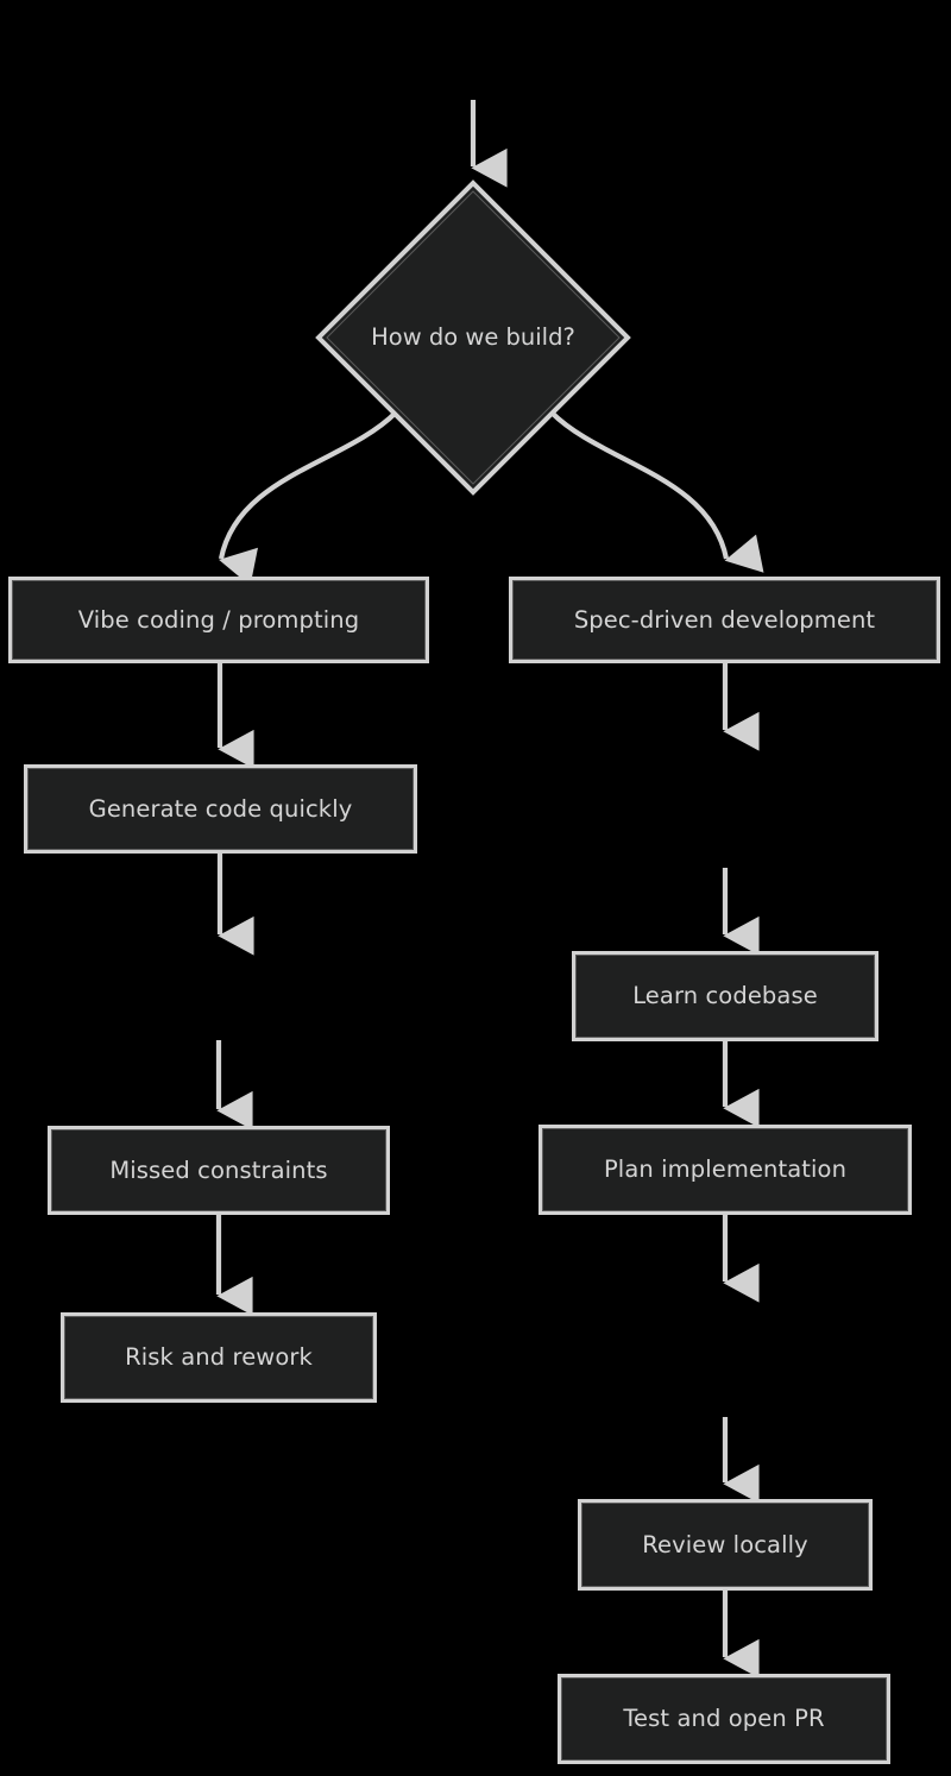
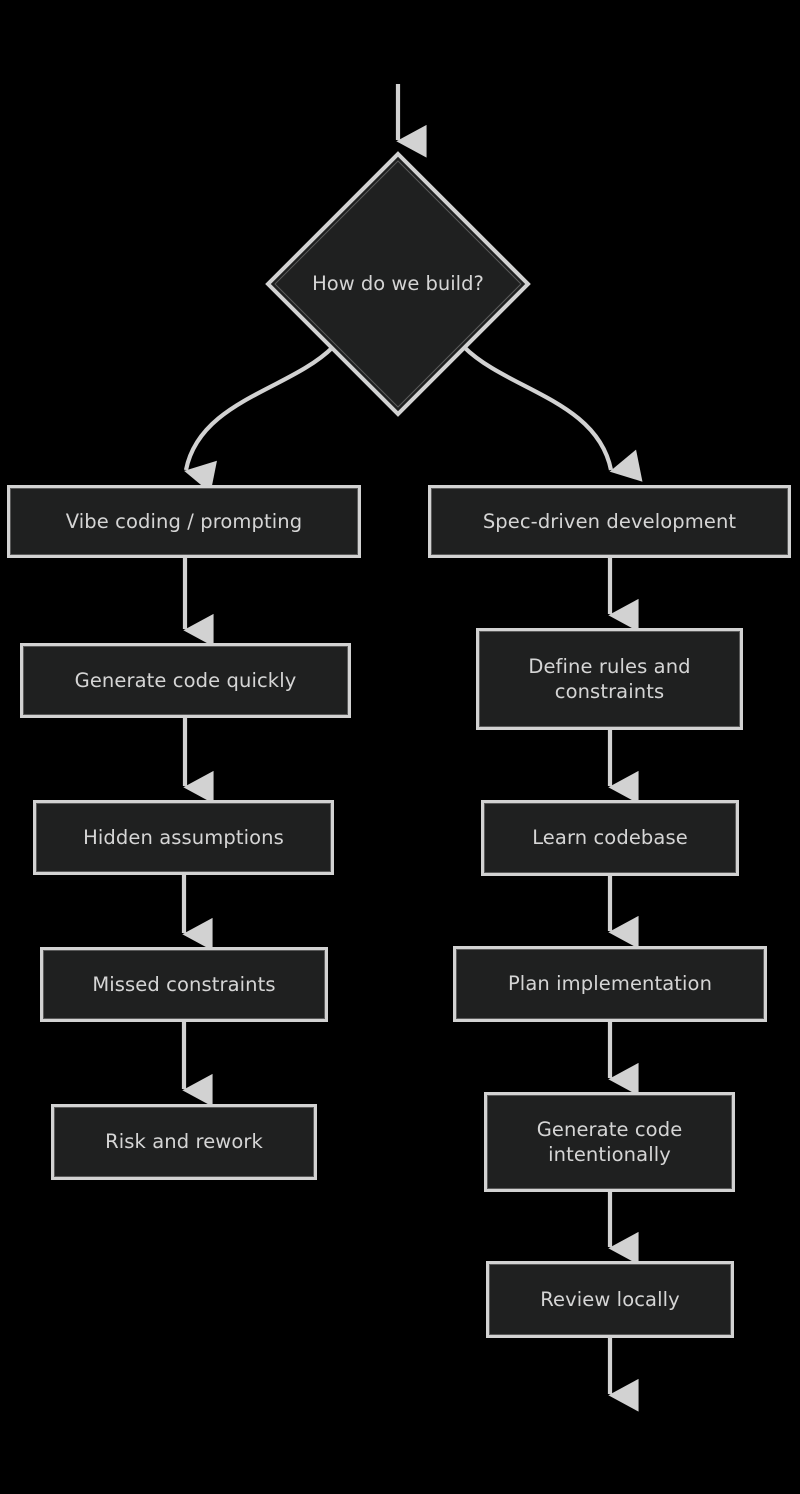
  How do we build?
  Vibe coding / prompting
  Generate code quickly
+ Hidden assumptions
  Missed constraints
  Risk and rework
  Spec-driven development
+ Define rules and
+ constraints
  Learn codebase
  Plan implementation
+ Generate code
+ intentionally
  Review locally
- Test and open PR
